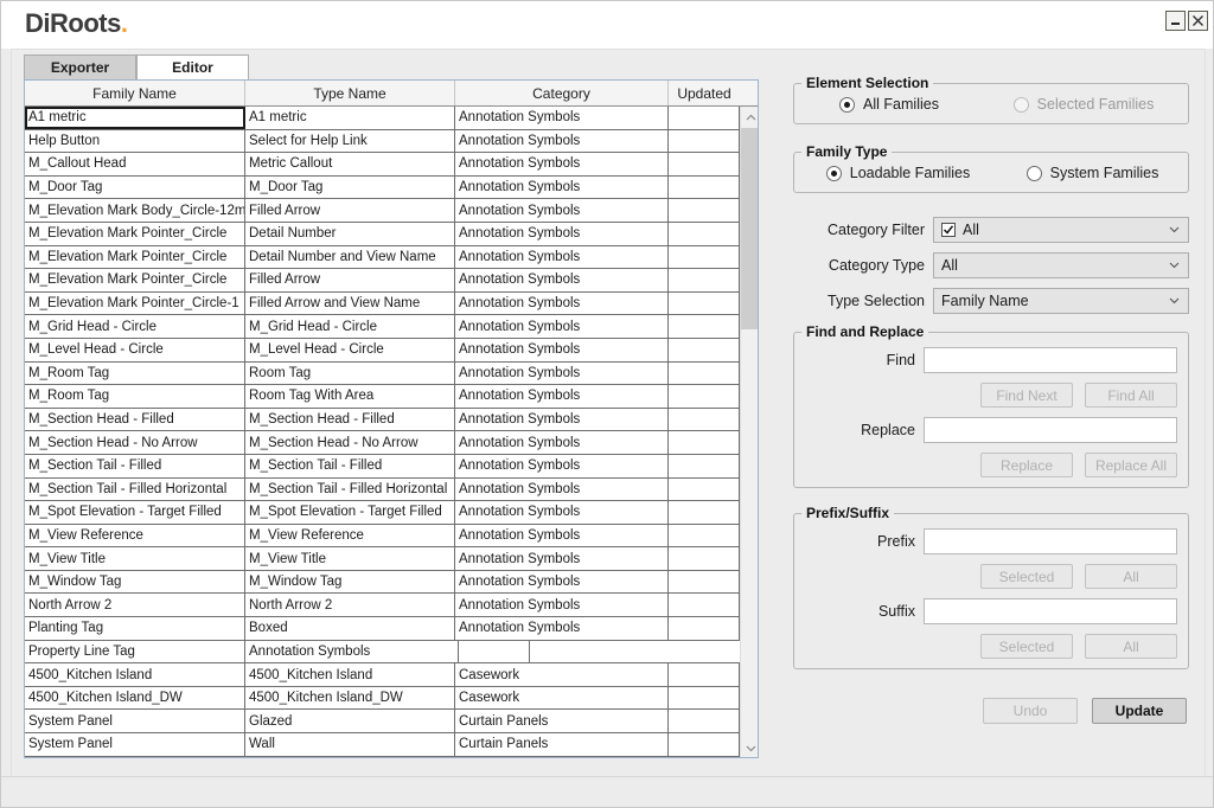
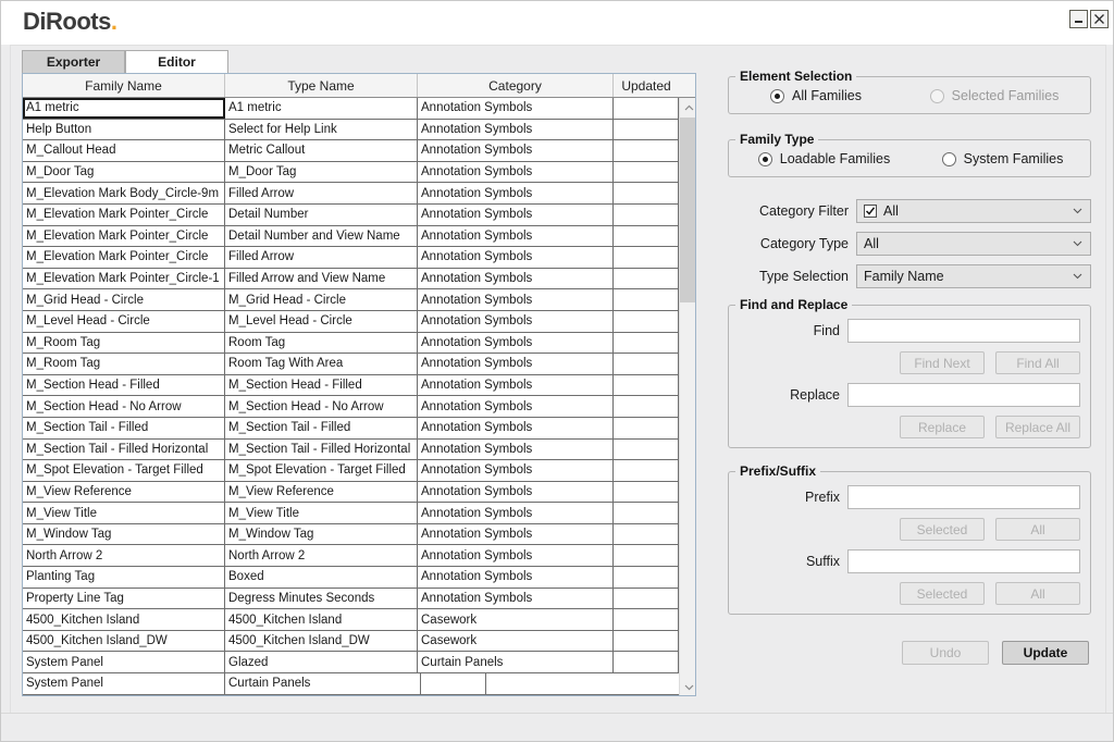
  DiRoots.
  Exporter
  Editor
  Family Name
  Type Name
  Category
  Updated
  A1 metric
  A1 metric
  Annotation Symbols
  Help Button
  Select for Help Link
  Annotation Symbols
  M_Callout Head
  Metric Callout
  Annotation Symbols
  M_Door Tag
  M_Door Tag
  Annotation Symbols
- M_Elevation Mark Body_Circle-12m
+ M_Elevation Mark Body_Circle-9m
  Filled Arrow
  Annotation Symbols
  M_Elevation Mark Pointer_Circle
  Detail Number
  Annotation Symbols
  M_Elevation Mark Pointer_Circle
  Detail Number and View Name
  Annotation Symbols
  M_Elevation Mark Pointer_Circle
  Filled Arrow
  Annotation Symbols
  M_Elevation Mark Pointer_Circle-1
  Filled Arrow and View Name
  Annotation Symbols
  M_Grid Head - Circle
  M_Grid Head - Circle
  Annotation Symbols
  M_Level Head - Circle
  M_Level Head - Circle
  Annotation Symbols
  M_Room Tag
  Room Tag
  Annotation Symbols
  M_Room Tag
  Room Tag With Area
  Annotation Symbols
  M_Section Head - Filled
  M_Section Head - Filled
  Annotation Symbols
  M_Section Head - No Arrow
  M_Section Head - No Arrow
  Annotation Symbols
  M_Section Tail - Filled
  M_Section Tail - Filled
  Annotation Symbols
  M_Section Tail - Filled Horizontal
  M_Section Tail - Filled Horizontal
  Annotation Symbols
  M_Spot Elevation - Target Filled
  M_Spot Elevation - Target Filled
  Annotation Symbols
  M_View Reference
  M_View Reference
  Annotation Symbols
  M_View Title
  M_View Title
  Annotation Symbols
  M_Window Tag
  M_Window Tag
  Annotation Symbols
  North Arrow 2
  North Arrow 2
  Annotation Symbols
  Planting Tag
  Boxed
  Annotation Symbols
  Property Line Tag
+ Degress Minutes Seconds
  Annotation Symbols
  4500_Kitchen Island
  4500_Kitchen Island
  Casework
  4500_Kitchen Island_DW
  4500_Kitchen Island_DW
  Casework
  System Panel
  Glazed
  Curtain Panels
  System Panel
- Wall
  Curtain Panels
  Element Selection
  All Families
  Selected Families
  Family Type
  Loadable Families
  System Families
  Category Filter
  All
  Category Type
  All
  Type Selection
  Family Name
  Find and Replace
  Find
  Find Next
  Find All
  Replace
  Replace
  Replace All
  Prefix/Suffix
  Prefix
  Selected
  All
  Suffix
  Selected
  All
  Undo
  Update
